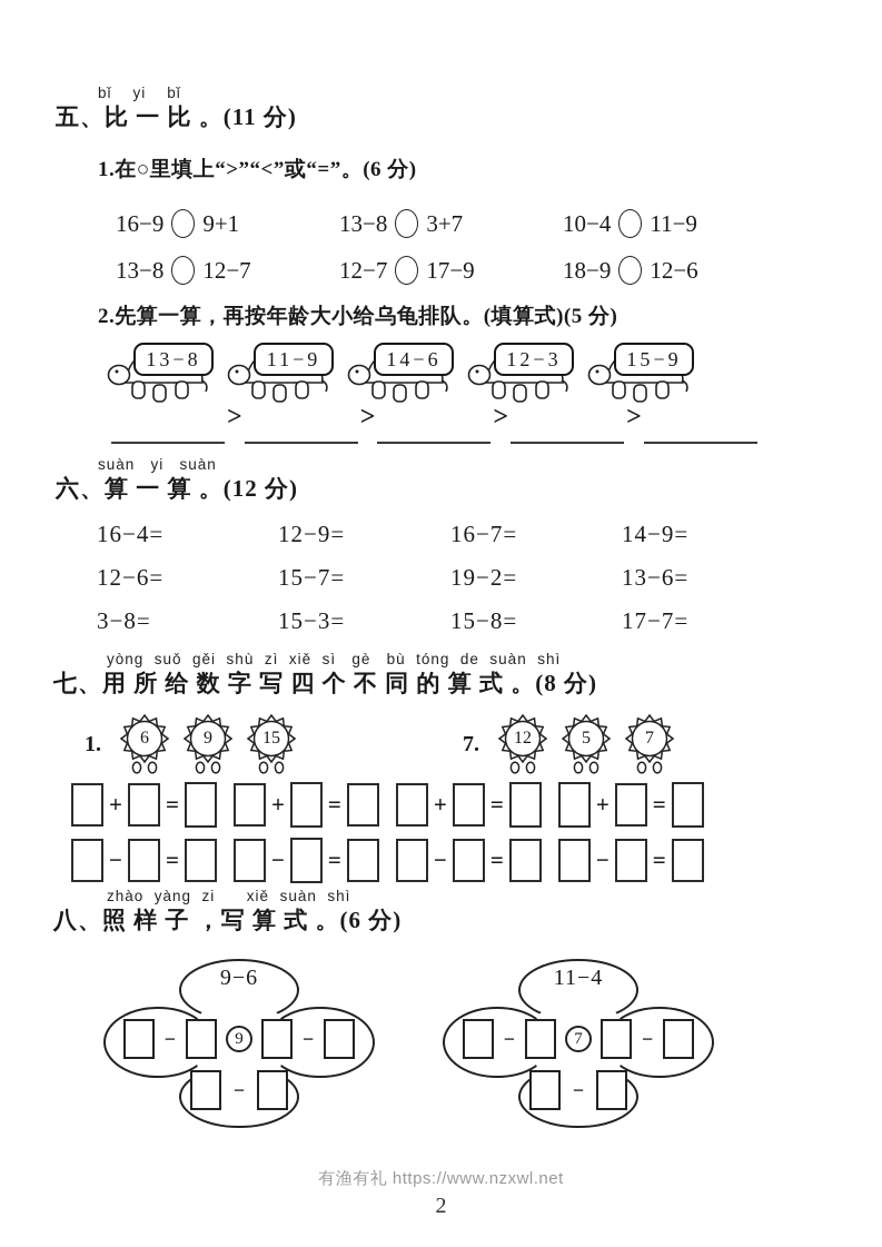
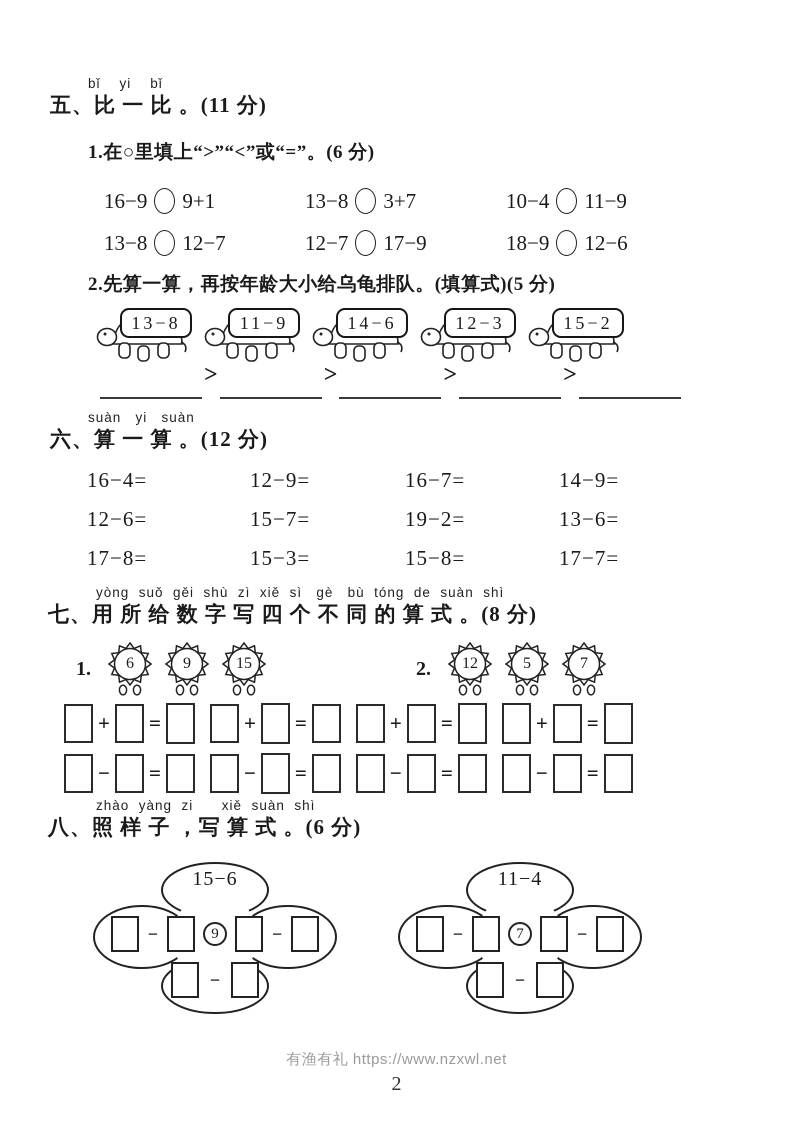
  bǐ yi bǐ
  五、比 一 比 。(11 分)
  1.在○里填上“>”“<”或“=”。(6 分)
  16−9
  9+1
  13−8
  3+7
  10−4
  11−9
  13−8
  12−7
  12−7
  17−9
  18−9
  12−6
  2.先算一算，再按年龄大小给乌龟排队。(填算式)(5 分)
  13−8
  11−9
  14−6
  12−3
- 15−9
+ 15−2
  >
  >
  >
  >
  suàn yi suàn
  六、算 一 算 。(12 分)
  16−4=
  12−9=
  16−7=
  14−9=
  12−6=
  15−7=
  19−2=
  13−6=
- 3−8=
+ 17−8=
  15−3=
  15−8=
  17−7=
  yòng suǒ gěi shù zì xiě sì gè bù tóng de suàn shì
  七、用 所 给 数 字 写 四 个 不 同 的 算 式 。(8 分)
  1.
  6
  9
  15
- 7.
+ 2.
  12
  5
  7
  +
  =
  +
  =
  +
  =
  +
  =
  −
  =
  −
  =
  −
  =
  −
  =
  zhào yàng zi xiě suàn shì
  八、照 样 子 ，写 算 式 。(6 分)
- 9−6
+ 15−6
  −
  9
  −
  −
  11−4
  −
  7
  −
  −
  有渔有礼 https://www.nzxwl.net
  2
